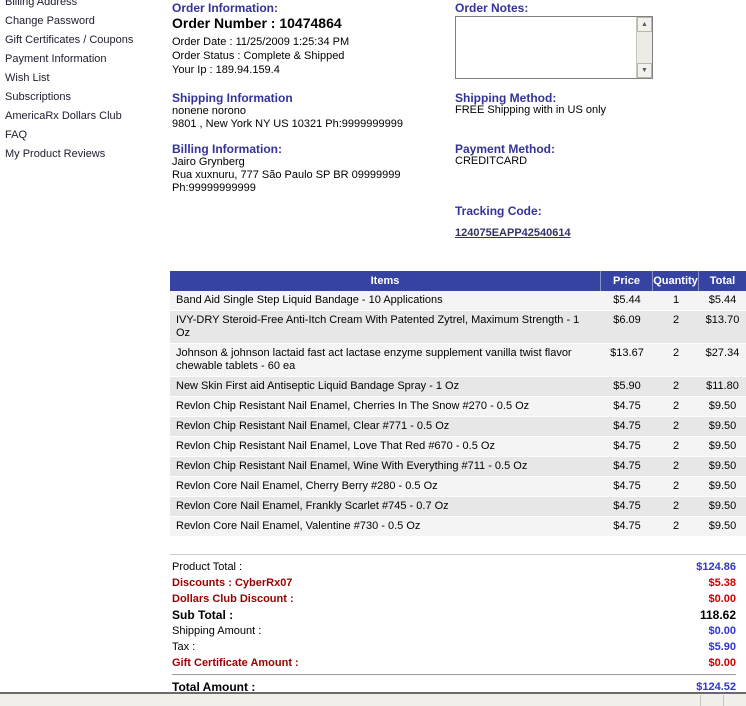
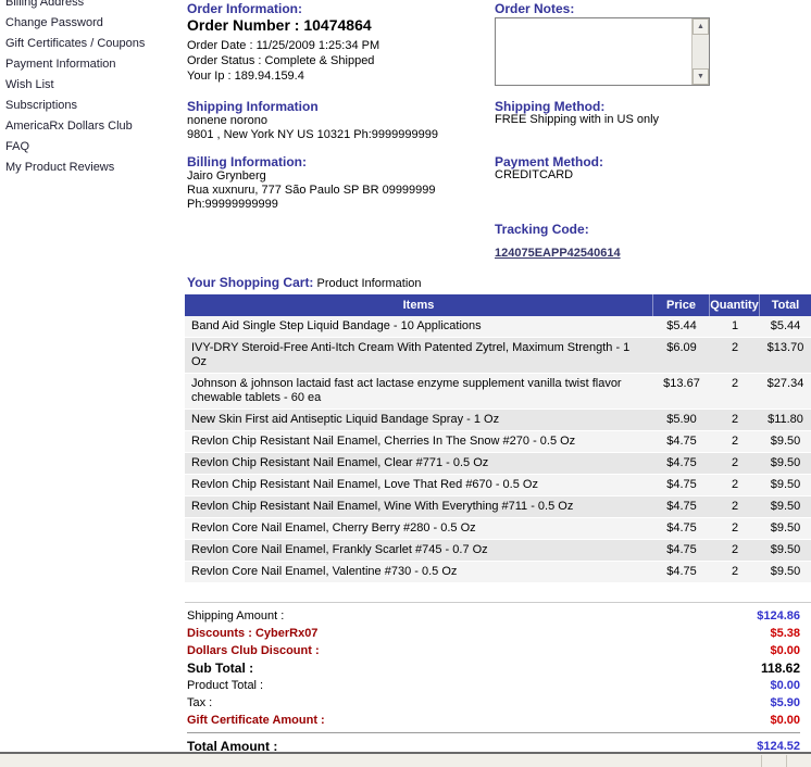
  Billing Address
  Change Password
  Gift Certificates / Coupons
  Payment Information
  Wish List
  Subscriptions
  AmericaRx Dollars Club
  FAQ
  My Product Reviews
  Order Information:
  Order Number : 10474864
  Order Date : 11/25/2009 1:25:34 PM
  Order Status : Complete & Shipped
  Your Ip : 189.94.159.4
  Shipping Information
  nonene norono
  9801 , New York NY US 10321 Ph:9999999999
  Billing Information:
  Jairo Grynberg
  Rua xuxnuru, 777 São Paulo SP BR 09999999
  Ph:99999999999
  Order Notes:
  Shipping Method:
  FREE Shipping with in US only
  Payment Method:
  CREDITCARD
  Tracking Code:
  124075EAPP42540614
+ Your Shopping Cart: Product Information
  Items
  Price
  Quantity
  Total
  Band Aid Single Step Liquid Bandage - 10 Applications
  $5.44
  1
  $5.44
  IVY-DRY Steroid-Free Anti-Itch Cream With Patented Zytrel, Maximum Strength - 1 Oz
  $6.09
  2
  $13.70
  Johnson & johnson lactaid fast act lactase enzyme supplement vanilla twist flavor chewable tablets - 60 ea
  $13.67
  2
  $27.34
  New Skin First aid Antiseptic Liquid Bandage Spray - 1 Oz
  $5.90
  2
  $11.80
  Revlon Chip Resistant Nail Enamel, Cherries In The Snow #270 - 0.5 Oz
  $4.75
  2
  $9.50
  Revlon Chip Resistant Nail Enamel, Clear #771 - 0.5 Oz
  $4.75
  2
  $9.50
  Revlon Chip Resistant Nail Enamel, Love That Red #670 - 0.5 Oz
  $4.75
  2
  $9.50
  Revlon Chip Resistant Nail Enamel, Wine With Everything #711 - 0.5 Oz
  $4.75
  2
  $9.50
  Revlon Core Nail Enamel, Cherry Berry #280 - 0.5 Oz
  $4.75
  2
  $9.50
  Revlon Core Nail Enamel, Frankly Scarlet #745 - 0.7 Oz
  $4.75
  2
  $9.50
  Revlon Core Nail Enamel, Valentine #730 - 0.5 Oz
  $4.75
  2
  $9.50
- Product Total :
+ Shipping Amount :
  $124.86
  Discounts : CyberRx07
  $5.38
  Dollars Club Discount :
  $0.00
  Sub Total :
  118.62
- Shipping Amount :
+ Product Total :
  $0.00
  Tax :
  $5.90
  Gift Certificate Amount :
  $0.00
  Total Amount :
  $124.52
